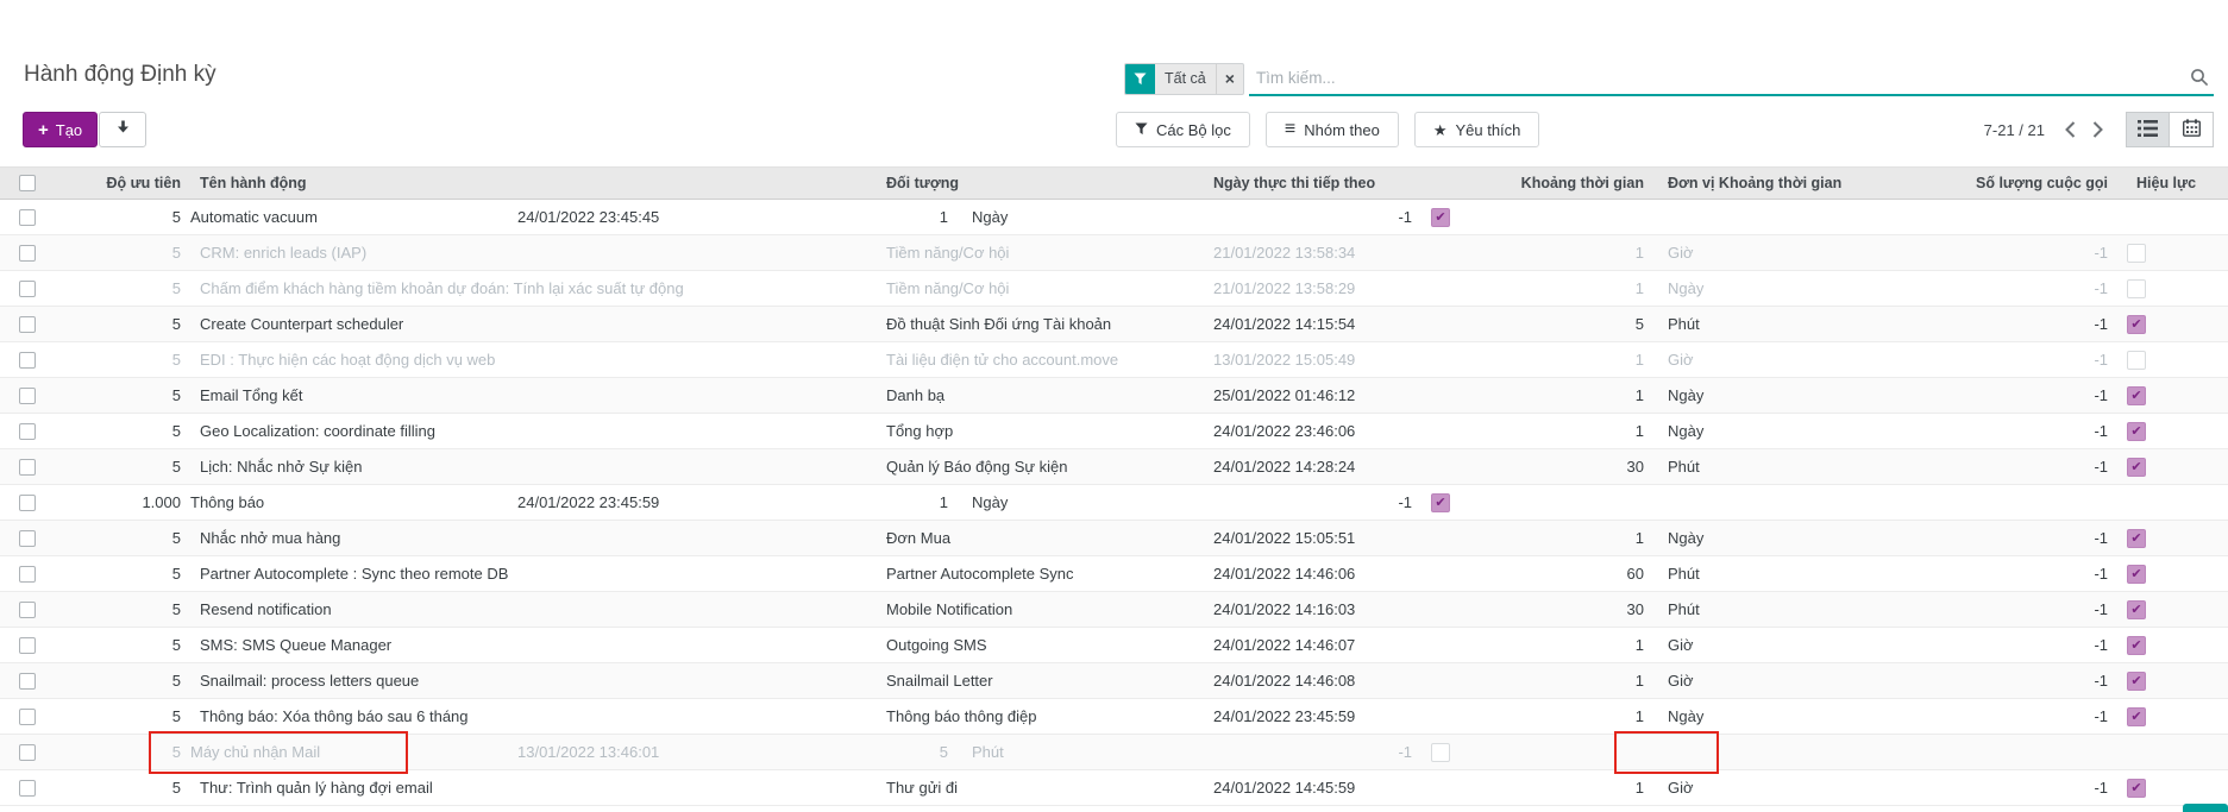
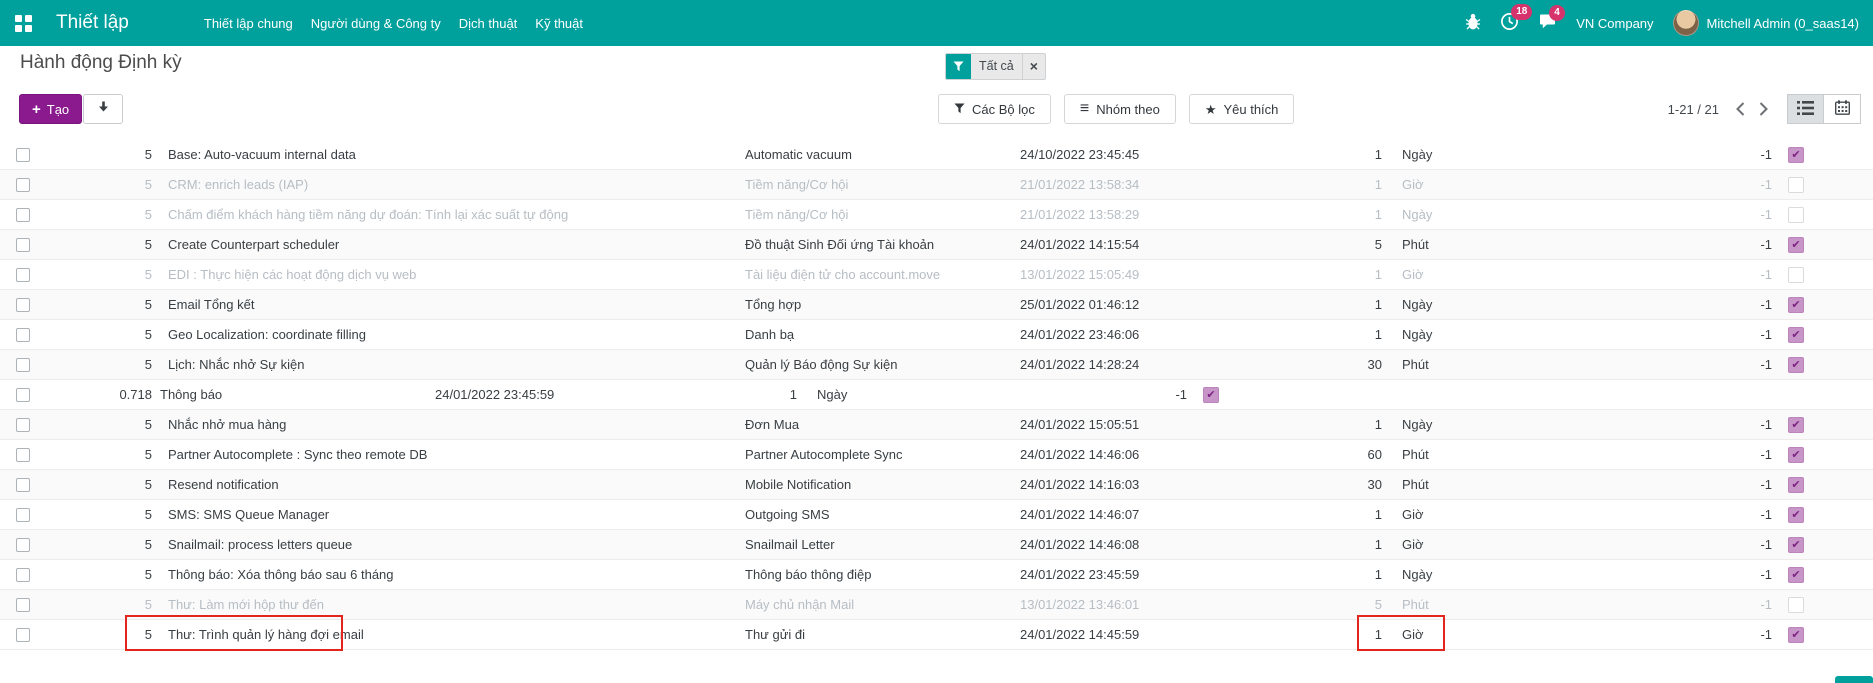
+ Thiết lập
+ Thiết lập chung
+ Người dùng & Công ty
+ Dịch thuật
+ Kỹ thuật
+ 18
+ 4
+ VN Company
+ Mitchell Admin (0_saas14)
  Hành động Định kỳ
  Tất cả
  ×
- Tìm kiếm...
  +
  Tạo
  Các Bộ lọc
  ≡
  Nhóm theo
  ★
  Yêu thích
- 7-21 / 21
+ 1-21 / 21
- Độ ưu tiên
- Tên hành động
- Đối tượng
- Ngày thực thi tiếp theo
- Khoảng thời gian
- Đơn vị Khoảng thời gian
- Số lượng cuộc gọi
- Hiệu lực
  5
+ Base: Auto-vacuum internal data
  Automatic vacuum
- 24/01/2022 23:45:45
+ 24/10/2022 23:45:45
  1
  Ngày
  -1
  ✔
  5
  CRM: enrich leads (IAP)
  Tiềm năng/Cơ hội
  21/01/2022 13:58:34
  1
  Giờ
  -1
  5
- Chấm điểm khách hàng tiềm khoản dự đoán: Tính lại xác suất tự động
+ Chấm điểm khách hàng tiềm năng dự đoán: Tính lại xác suất tự động
  Tiềm năng/Cơ hội
  21/01/2022 13:58:29
  1
  Ngày
  -1
  5
  Create Counterpart scheduler
  Đồ thuật Sinh Đối ứng Tài khoản
  24/01/2022 14:15:54
  5
  Phút
  -1
  ✔
  5
  EDI : Thực hiện các hoạt động dịch vụ web
  Tài liệu điện tử cho account.move
  13/01/2022 15:05:49
  1
  Giờ
  -1
  5
  Email Tổng kết
- Danh bạ
+ Tổng hợp
  25/01/2022 01:46:12
  1
  Ngày
  -1
  ✔
  5
  Geo Localization: coordinate filling
- Tổng hợp
+ Danh bạ
  24/01/2022 23:46:06
  1
  Ngày
  -1
  ✔
  5
  Lịch: Nhắc nhở Sự kiện
  Quản lý Báo động Sự kiện
  24/01/2022 14:28:24
  30
  Phút
  -1
  ✔
- 1.000
+ 0.718
  Thông báo
  24/01/2022 23:45:59
  1
  Ngày
  -1
  ✔
  5
  Nhắc nhở mua hàng
  Đơn Mua
  24/01/2022 15:05:51
  1
  Ngày
  -1
  ✔
  5
  Partner Autocomplete : Sync theo remote DB
  Partner Autocomplete Sync
  24/01/2022 14:46:06
  60
  Phút
  -1
  ✔
  5
  Resend notification
  Mobile Notification
  24/01/2022 14:16:03
  30
  Phút
  -1
  ✔
  5
  SMS: SMS Queue Manager
  Outgoing SMS
  24/01/2022 14:46:07
  1
  Giờ
  -1
  ✔
  5
  Snailmail: process letters queue
  Snailmail Letter
  24/01/2022 14:46:08
  1
  Giờ
  -1
  ✔
  5
  Thông báo: Xóa thông báo sau 6 tháng
  Thông báo thông điệp
  24/01/2022 23:45:59
  1
  Ngày
  -1
  ✔
  5
+ Thư: Làm mới hộp thư đến
  Máy chủ nhận Mail
  13/01/2022 13:46:01
  5
  Phút
  -1
  5
  Thư: Trình quản lý hàng đợi email
  Thư gửi đi
  24/01/2022 14:45:59
  1
  Giờ
  -1
  ✔
